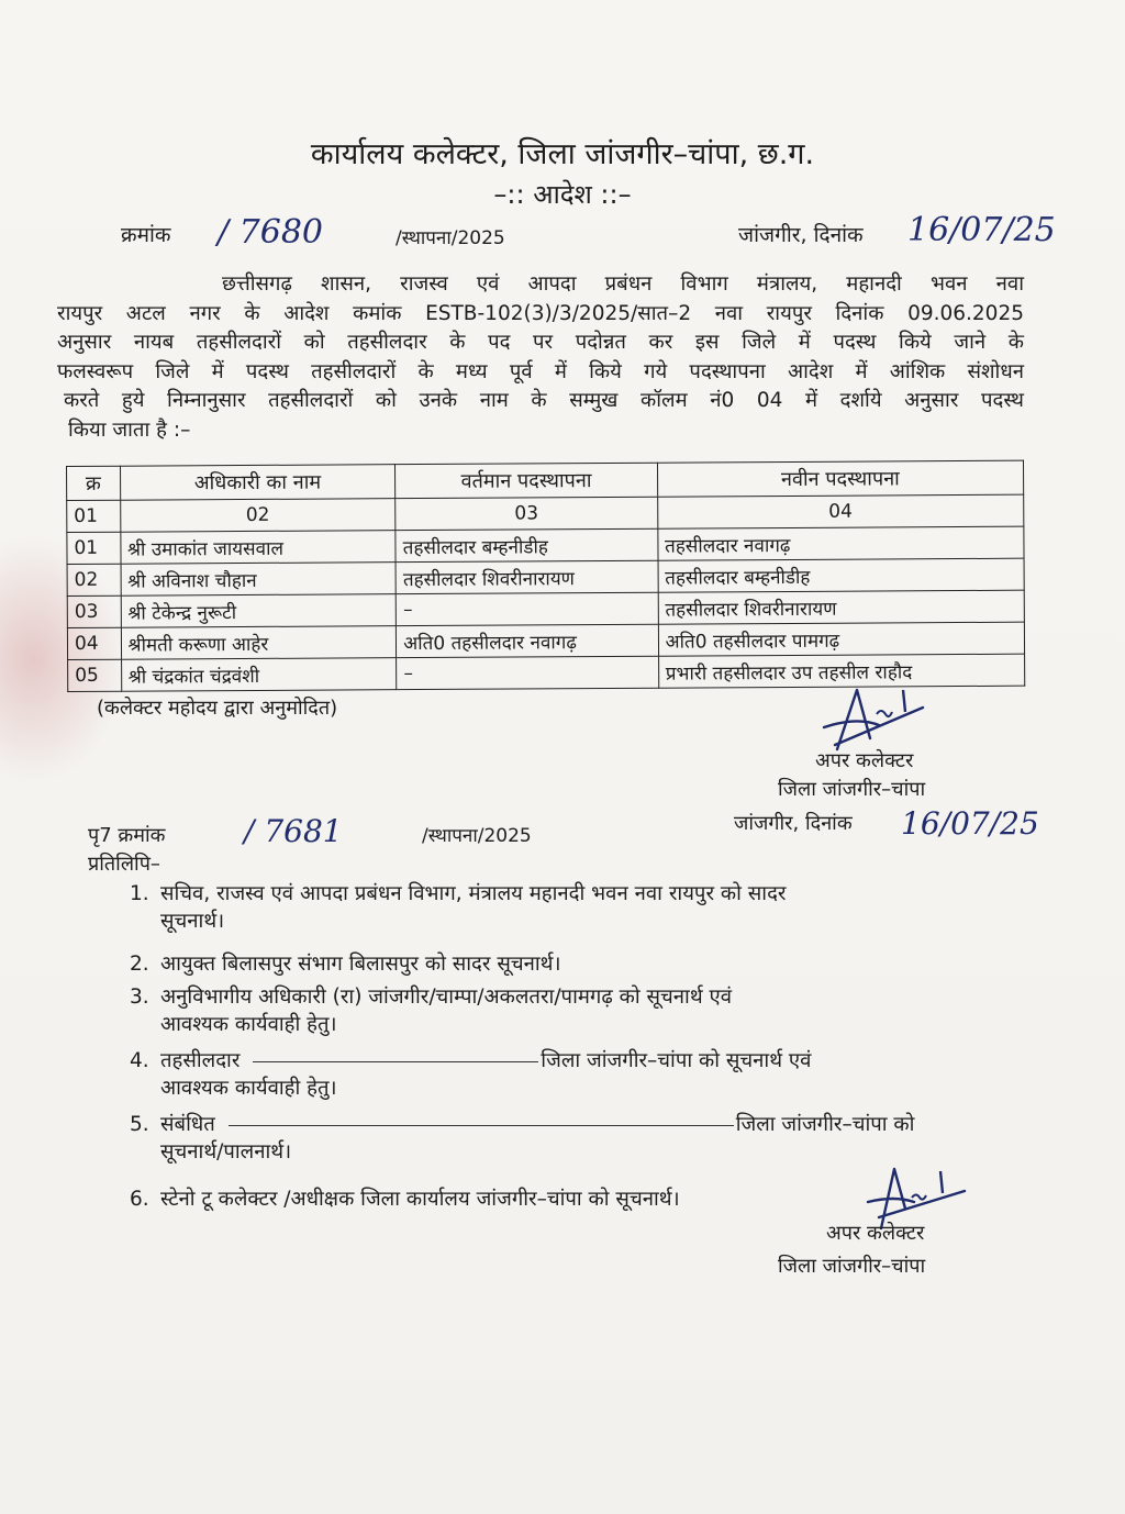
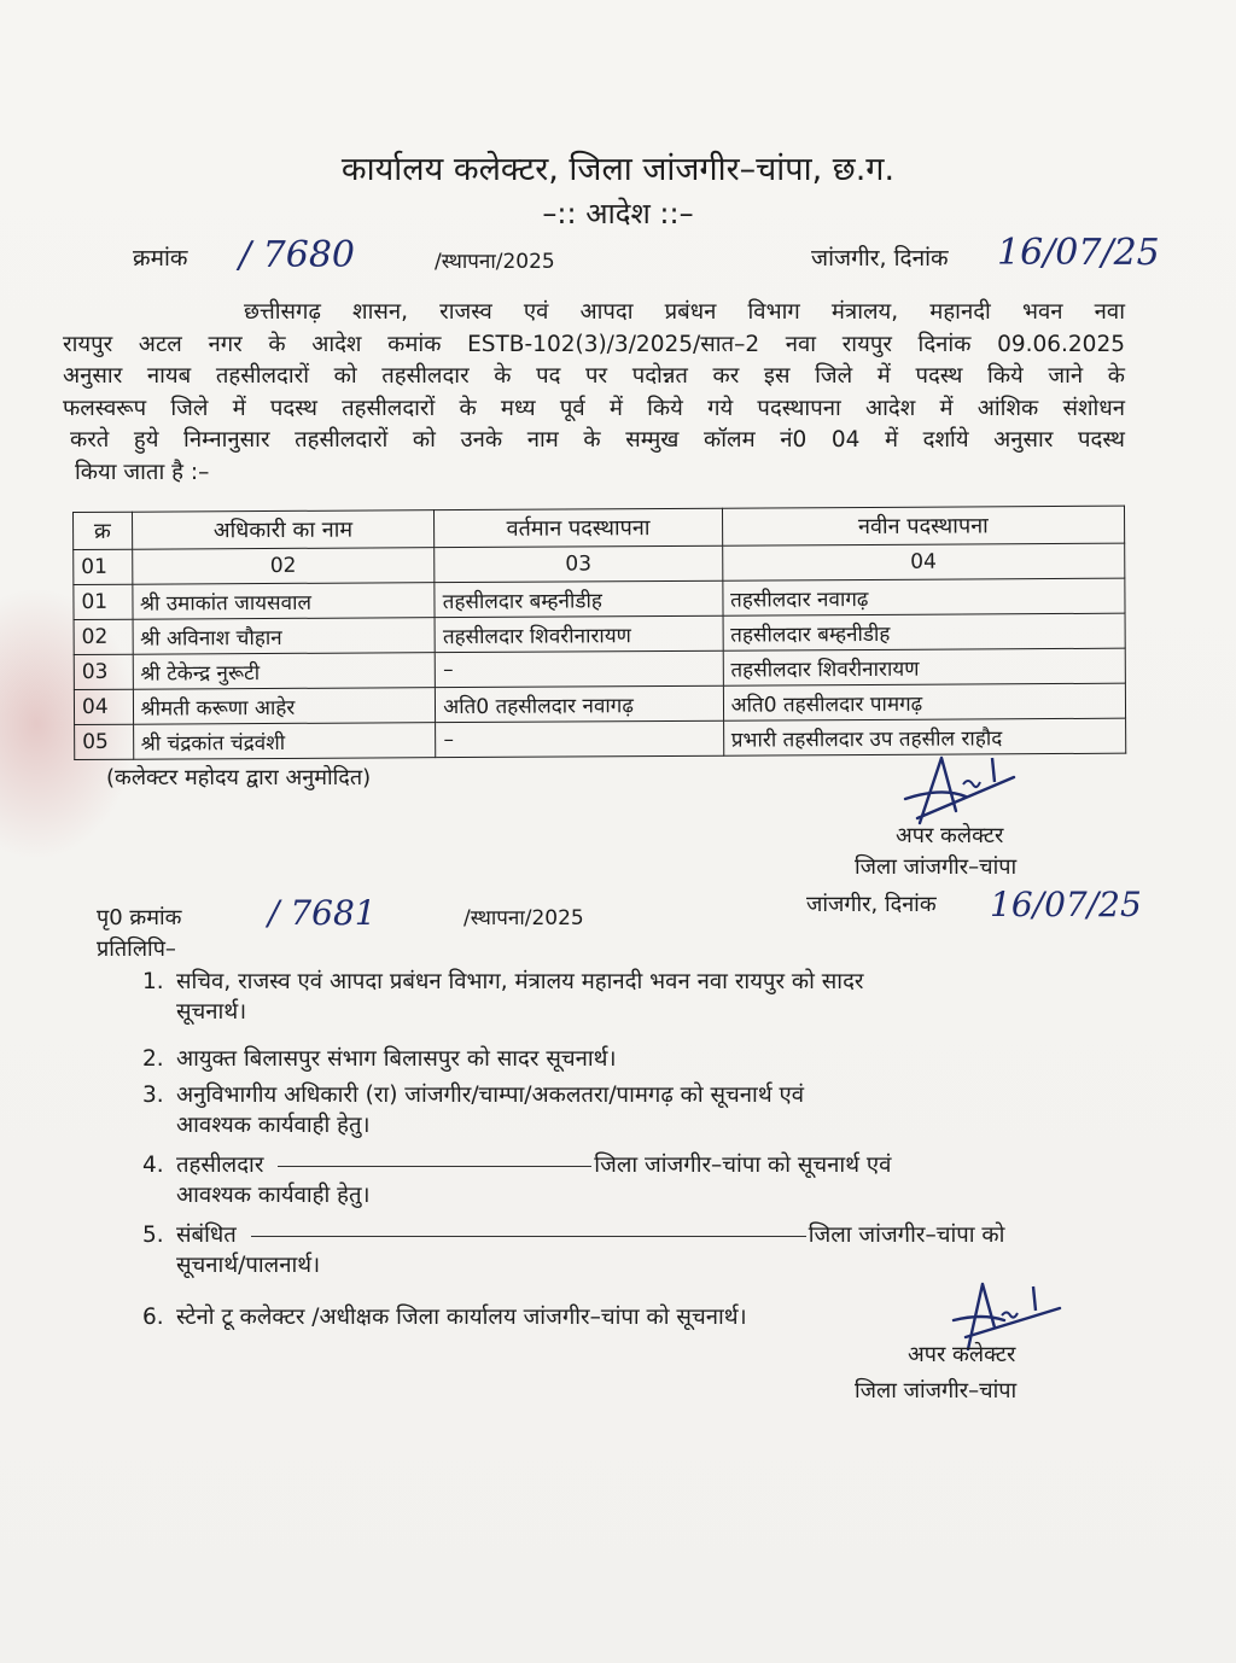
  कार्यालय कलेक्टर, जिला जांजगीर–चांपा, छ.ग.
  –:: आदेश ::–
  क्रमांक
  / 7680
  /स्थापना/2025
  जांजगीर, दिनांक
  16/07/25
  छत्तीसगढ़ शासन, राजस्व एवं आपदा प्रबंधन विभाग मंत्रालय, महानदी भवन नवा
  रायपुर अटल नगर के आदेश कमांक ESTB-102(3)/3/2025/सात–2 नवा रायपुर दिनांक 09.06.2025
  अनुसार नायब तहसीलदारों को तहसीलदार के पद पर पदोन्नत कर इस जिले में पदस्थ किये जाने के
  फलस्वरूप जिले में पदस्थ तहसीलदारों के मध्य पूर्व में किये गये पदस्थापना आदेश में आंशिक संशोधन
  करते हुये निम्नानुसार तहसीलदारों को उनके नाम के सम्मुख कॉलम नं0 04 में दर्शाये अनुसार पदस्थ
  किया जाता है :–
  क्र	अधिकारी का नाम	वर्तमान पदस्थापना	नवीन पदस्थापना
  01	02	03	04
  01	श्री उमाकांत जायसवाल	तहसीलदार बम्हनीडीह	तहसीलदार नवागढ़
  02	श्री अविनाश चौहान	तहसीलदार शिवरीनारायण	तहसीलदार बम्हनीडीह
  03	श्री टेकेन्द्र नुरूटी	–	तहसीलदार शिवरीनारायण
  04	श्रीमती करूणा आहेर	अति0 तहसीलदार नवागढ़	अति0 तहसीलदार पामगढ़
  05	श्री चंद्रकांत चंद्रवंशी	–	प्रभारी तहसीलदार उप तहसील राहौद
  (कलेक्टर महोदय द्वारा अनुमोदित)
  अपर कलेक्टर
  जिला जांजगीर–चांपा
- पृ7 क्रमांक
+ पृ0 क्रमांक
  / 7681
  /स्थापना/2025
  जांजगीर, दिनांक
  16/07/25
  प्रतिलिपि–
  1. सचिव, राजस्व एवं आपदा प्रबंधन विभाग, मंत्रालय महानदी भवन नवा रायपुर को सादर
  सूचनार्थ।
  2. आयुक्त बिलासपुर संभाग बिलासपुर को सादर सूचनार्थ।
  3. अनुविभागीय अधिकारी (रा) जांजगीर/चाम्पा/अकलतरा/पामगढ़ को सूचनार्थ एवं
  आवश्यक कार्यवाही हेतु।
  4. तहसीलदार जिला जांजगीर–चांपा को सूचनार्थ एवं
  आवश्यक कार्यवाही हेतु।
  5. संबंधित जिला जांजगीर–चांपा को
  सूचनार्थ/पालनार्थ।
  6. स्टेनो टू कलेक्टर /अधीक्षक जिला कार्यालय जांजगीर–चांपा को सूचनार्थ।
  अपर कलेक्टर
  जिला जांजगीर–चांपा
